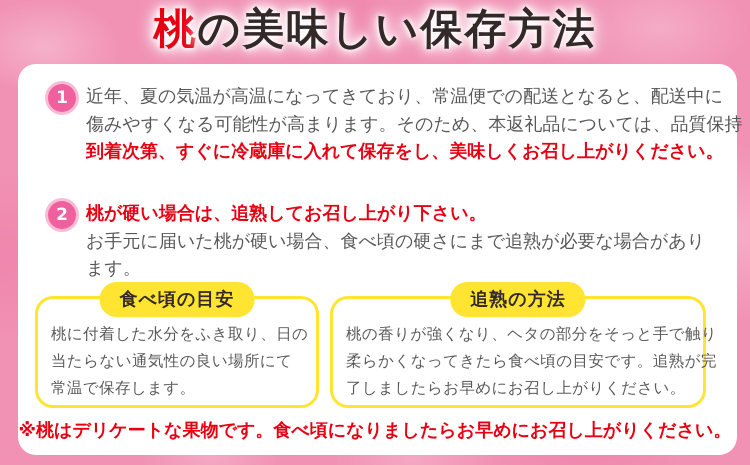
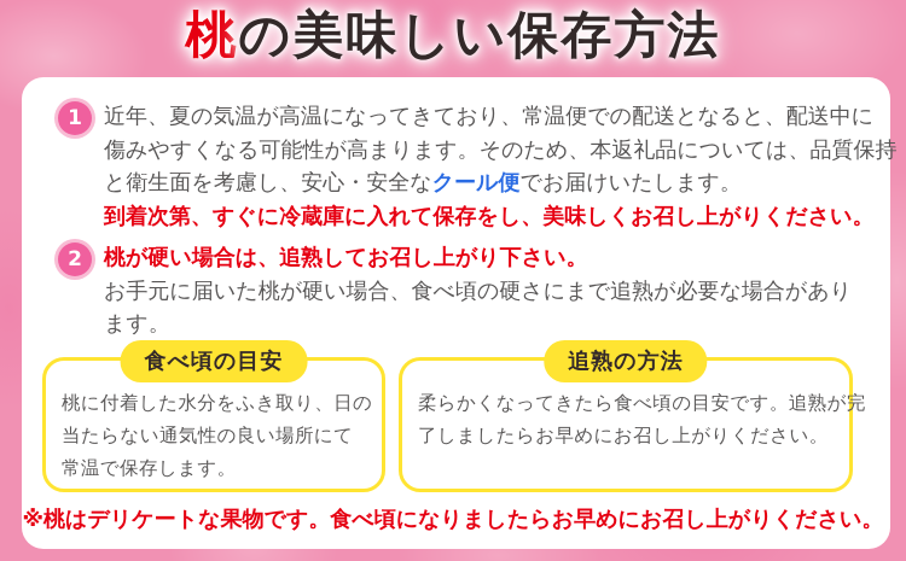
  桃の美味しい保存方法
  1
  近年、夏の気温が高温になってきており、常温便での配送となると、配送中に
  傷みやすくなる可能性が高まります。そのため、本返礼品については、品質保持
+ と衛生面を考慮し、安心・安全なクール便でお届けいたします。
  到着次第、すぐに冷蔵庫に入れて保存をし、美味しくお召し上がりください。
  2
  桃が硬い場合は、追熟してお召し上がり下さい。
  お手元に届いた桃が硬い場合、食べ頃の硬さにまで追熟が必要な場合があり
  ます。
  食べ頃の目安
  桃に付着した水分をふき取り、日の
  当たらない通気性の良い場所にて
  常温で保存します。
  追熟の方法
- 桃の香りが強くなり、ヘタの部分をそっと手で触り
  柔らかくなってきたら食べ頃の目安です。追熟が完
  了しましたらお早めにお召し上がりください。
  ※桃はデリケートな果物です。食べ頃になりましたらお早めにお召し上がりください。
